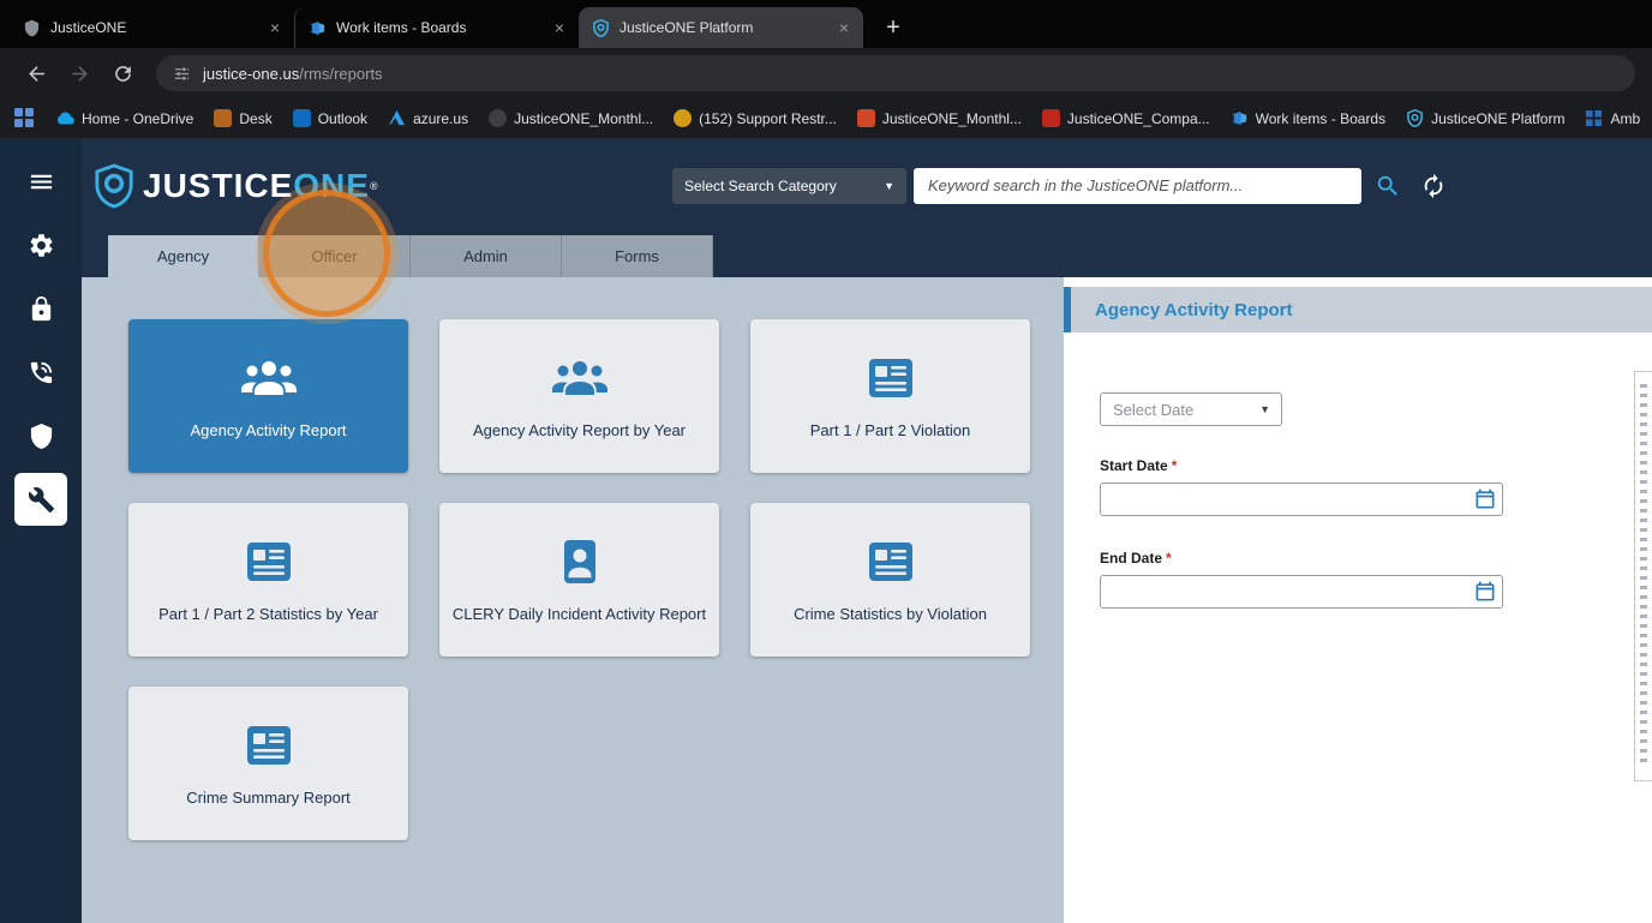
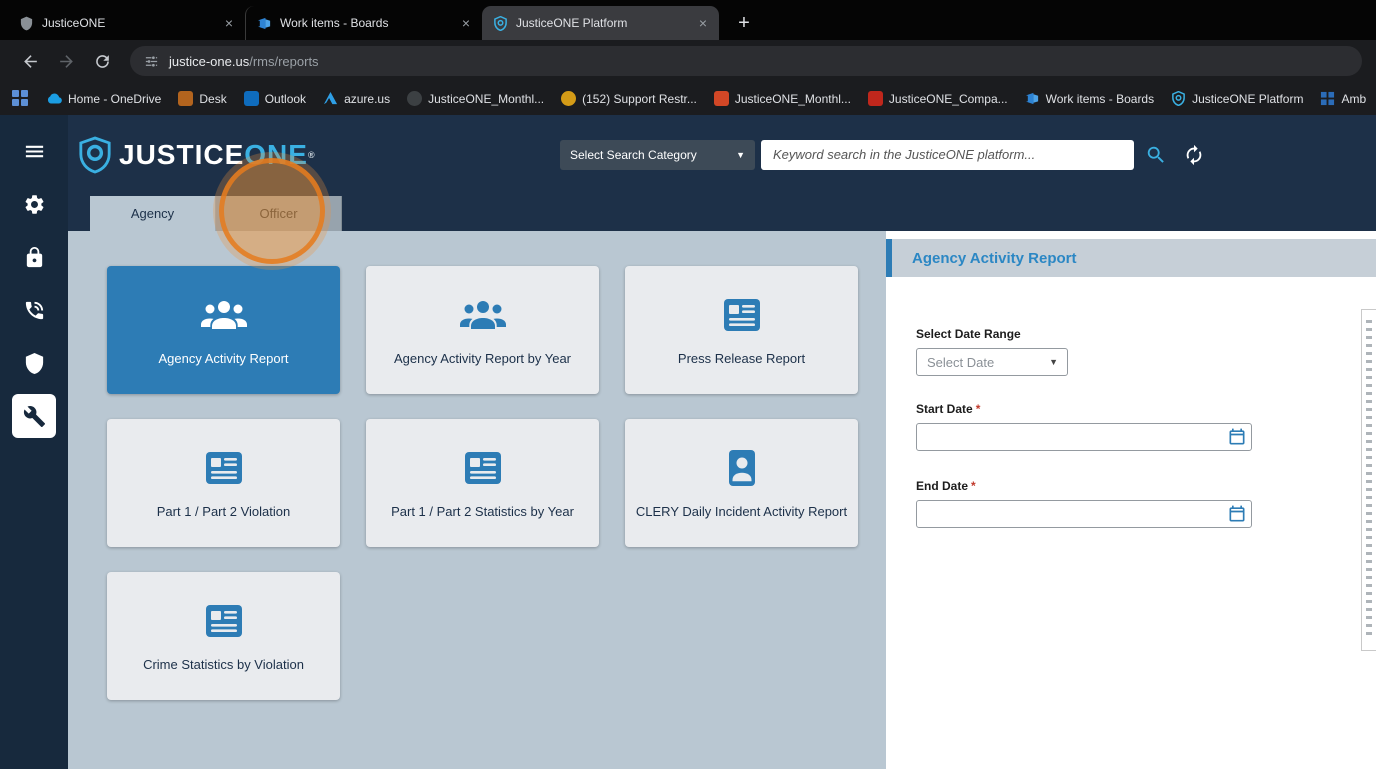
  JusticeONE
  ×
  Work items - Boards
  ×
  JusticeONE Platform
  ×
  +
  justice-one.us/rms/reports
  Home - OneDrive
  Desk
  Outlook
  azure.us
  JusticeONE_Monthl...
  (152) Support Restr...
  JusticeONE_Monthl...
  JusticeONE_Compa...
  Work items - Boards
  JusticeONE Platform
  Amb
  JUSTICEONE®
  Select Search Category
  ▼
  Keyword search in the JusticeONE platform...
  Agency
  Officer
- Admin
- Forms
  Agency Activity Report
  Agency Activity Report by Year
+ Press Release Report
  Part 1 / Part 2 Violation
  Part 1 / Part 2 Statistics by Year
  CLERY Daily Incident Activity Report
  Crime Statistics by Violation
- Crime Summary Report
  Agency Activity Report
+ Select Date Range
  Select Date
  ▼
  Start Date *
  End Date *
